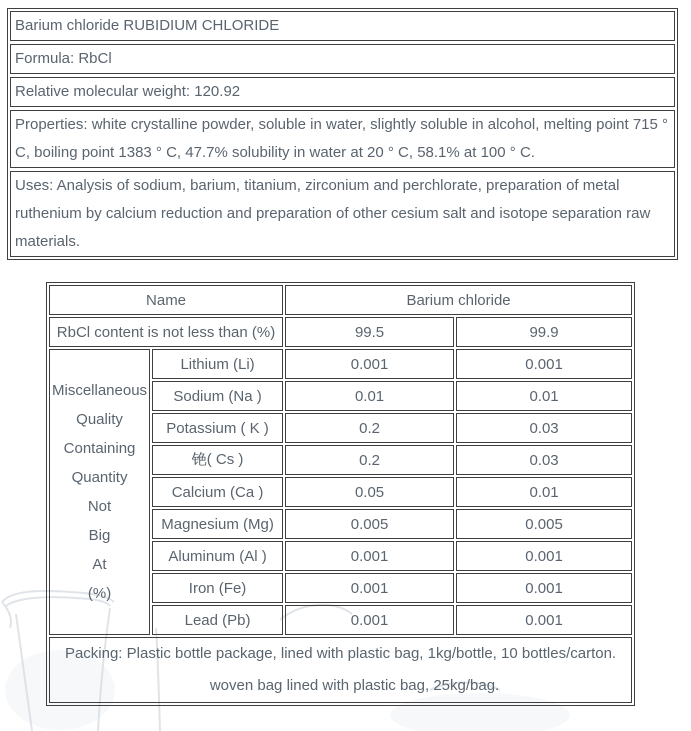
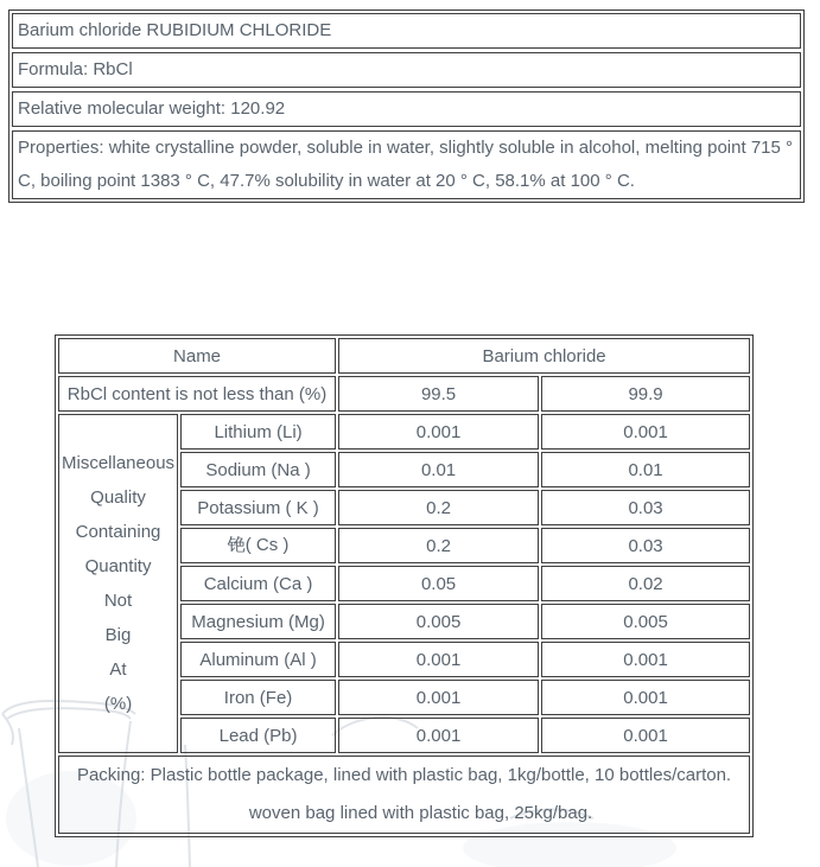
  Barium chloride RUBIDIUM CHLORIDE
  Formula: RbCl
  Relative molecular weight: 120.92
  Properties: white crystalline powder, soluble in water, slightly soluble in alcohol, melting point 715 ° C, boiling point 1383 ° C, 47.7% solubility in water at 20 ° C, 58.1% at 100 ° C.
- Uses: Analysis of sodium, barium, titanium, zirconium and perchlorate, preparation of metal ruthenium by calcium reduction and preparation of other cesium salt and isotope separation raw materials.
  Name	Barium chloride
  RbCl content is not less than (%)	99.5	99.9
  Miscellaneous Quality Containing Quantity Not Big At (%)	Lithium (Li)	0.001	0.001
  Sodium (Na )	0.01	0.01
  Potassium ( K )	0.2	0.03
  铯( Cs )	0.2	0.03
- Calcium (Ca )	0.05	0.01
+ Calcium (Ca )	0.05	0.02
  Magnesium (Mg)	0.005	0.005
  Aluminum (Al )	0.001	0.001
  Iron (Fe)	0.001	0.001
  Lead (Pb)	0.001	0.001
  Packing: Plastic bottle package, lined with plastic bag, 1kg/bottle, 10 bottles/carton. woven bag lined with plastic bag, 25kg/bag.
